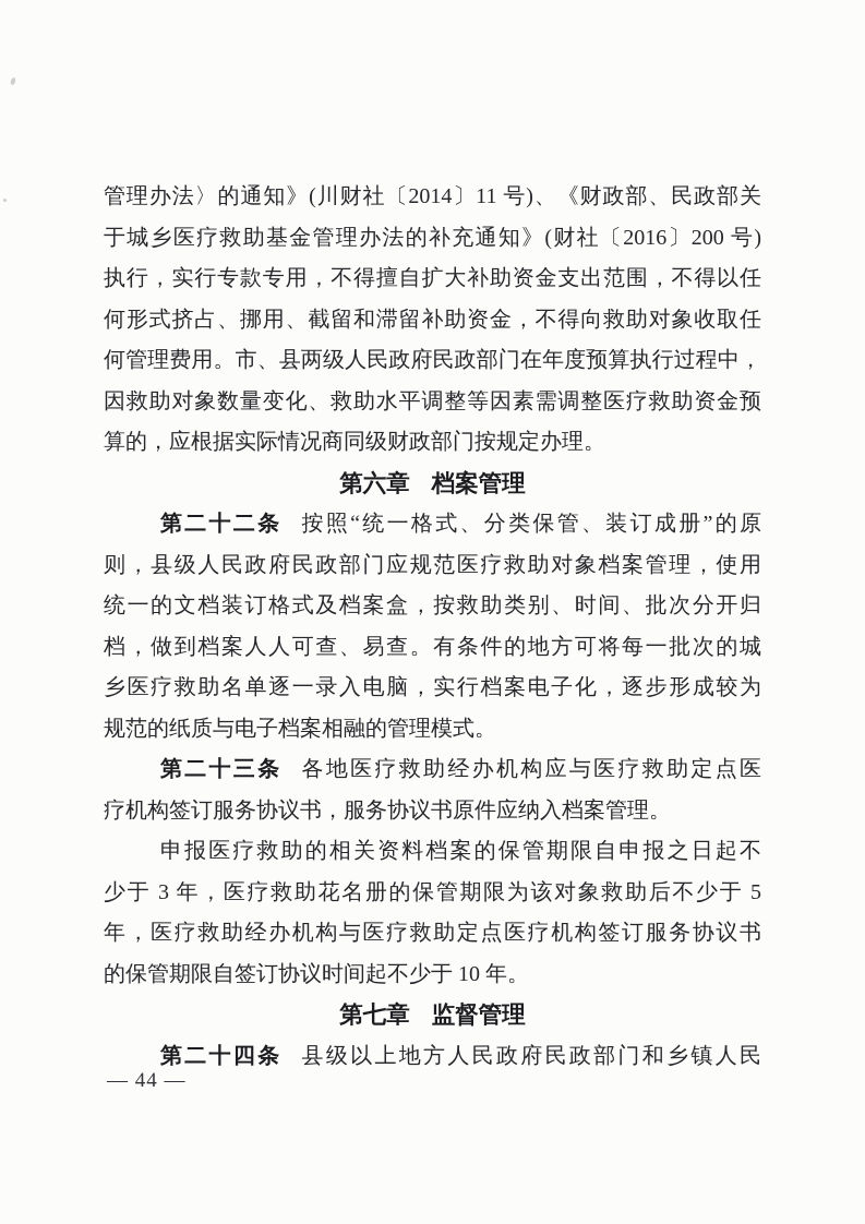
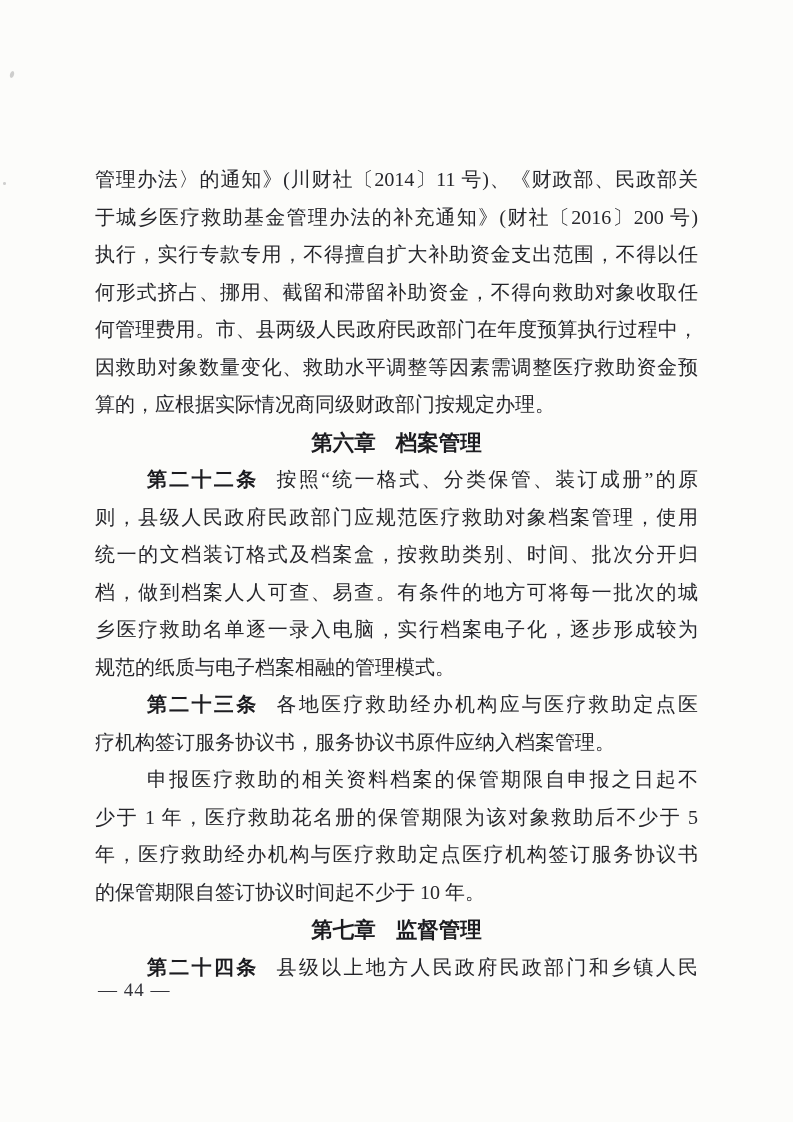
  管理办法〉的通知》(川财社〔2014〕11 号)、《财政部、民政部关
  于城乡医疗救助基金管理办法的补充通知》(财社〔2016〕200 号)
  执行，实行专款专用，不得擅自扩大补助资金支出范围，不得以任
  何形式挤占、挪用、截留和滞留补助资金，不得向救助对象收取任
  何管理费用。市、县两级人民政府民政部门在年度预算执行过程中，
  因救助对象数量变化、救助水平调整等因素需调整医疗救助资金预
  算的，应根据实际情况商同级财政部门按规定办理。
  第六章 档案管理
  第二十二条 按照“统一格式、分类保管、装订成册”的原
  则，县级人民政府民政部门应规范医疗救助对象档案管理，使用
  统一的文档装订格式及档案盒，按救助类别、时间、批次分开归
  档，做到档案人人可查、易查。有条件的地方可将每一批次的城
  乡医疗救助名单逐一录入电脑，实行档案电子化，逐步形成较为
  规范的纸质与电子档案相融的管理模式。
  第二十三条 各地医疗救助经办机构应与医疗救助定点医
  疗机构签订服务协议书，服务协议书原件应纳入档案管理。
  申报医疗救助的相关资料档案的保管期限自申报之日起不
- 少于 3 年，医疗救助花名册的保管期限为该对象救助后不少于 5
+ 少于 1 年，医疗救助花名册的保管期限为该对象救助后不少于 5
  年，医疗救助经办机构与医疗救助定点医疗机构签订服务协议书
  的保管期限自签订协议时间起不少于 10 年。
  第七章 监督管理
  第二十四条 县级以上地方人民政府民政部门和乡镇人民
  — 44 —
